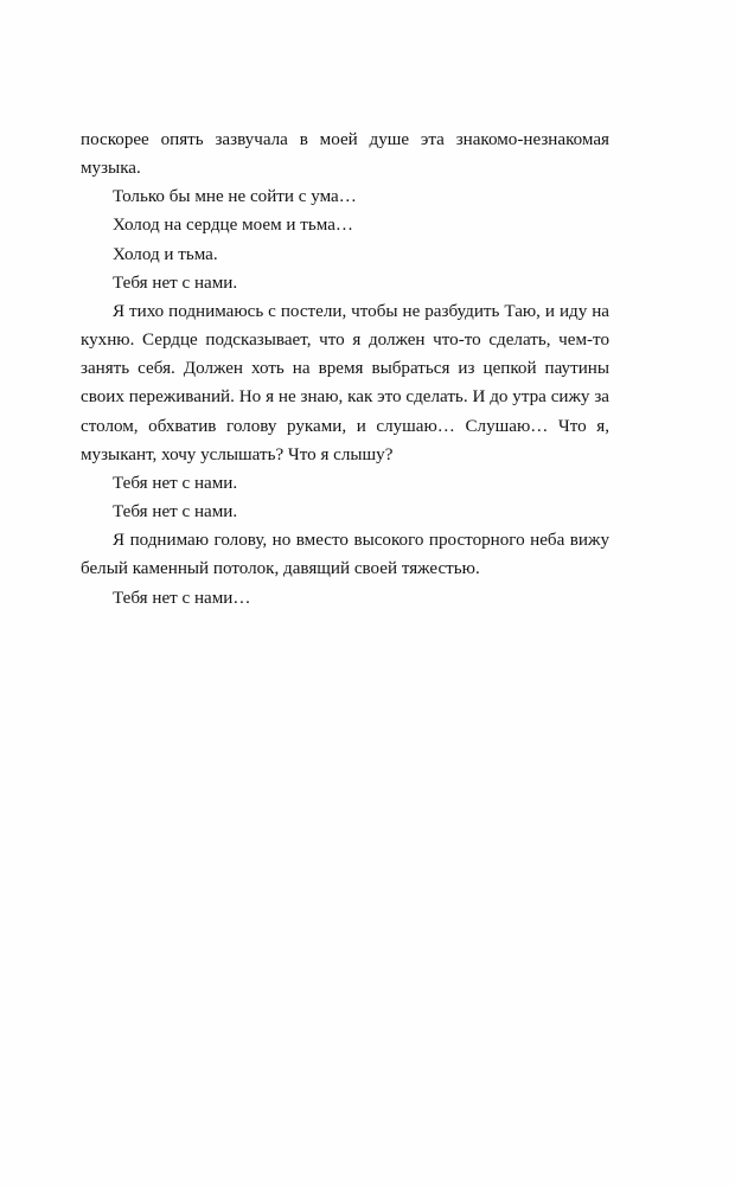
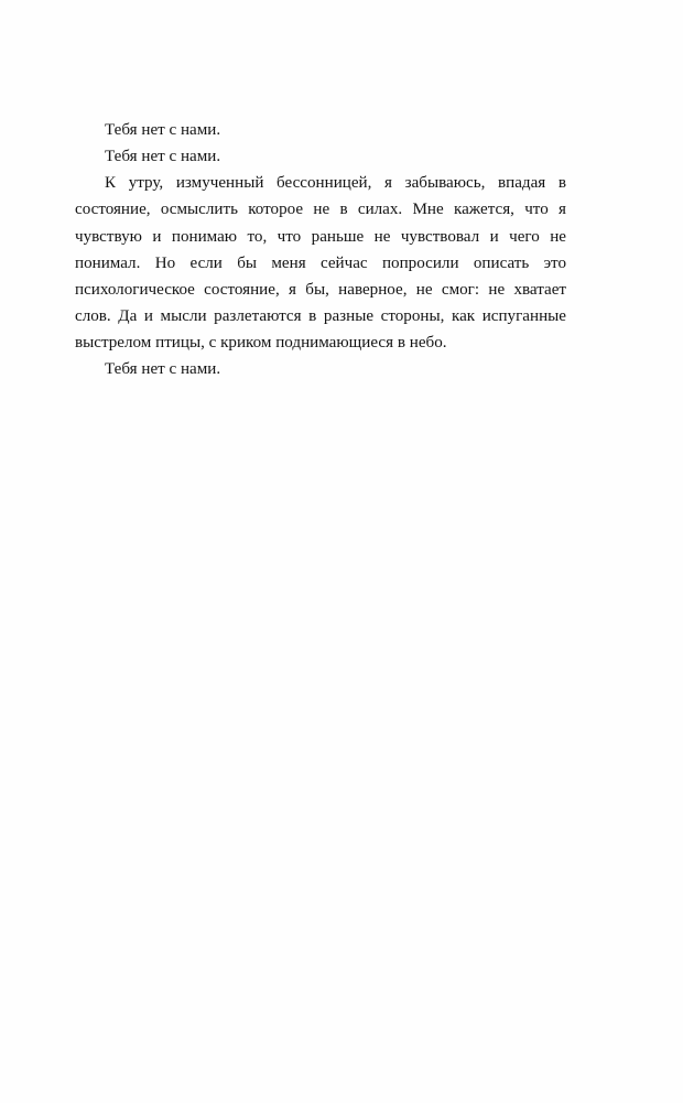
- поскорее опять зазвучала в моей душе эта знакомо-незнакомая музыка.
- Только бы мне не сойти с ума…
- Холод на сердце моем и тьма…
- Холод и тьма.
  Тебя нет с нами.
- Я тихо поднимаюсь с постели, чтобы не разбудить Таю, и иду на кухню. Сердце подсказывает, что я должен что-то сделать, чем-то занять себя. Должен хоть на время выбраться из цепкой паутины своих переживаний. Но я не знаю, как это сделать. И до утра сижу за столом, обхватив голову руками, и слушаю… Слушаю… Что я, музыкант, хочу услышать? Что я слышу?
  Тебя нет с нами.
+ К утру, измученный бессонницей, я забываюсь, впадая в состояние, осмыслить которое не в силах. Мне кажется, что я чувствую и понимаю то, что раньше не чувствовал и чего не понимал. Но если бы меня сейчас попросили описать это психологическое состояние, я бы, наверное, не смог: не хватает слов. Да и мысли разлетаются в разные стороны, как испуганные выстрелом птицы, с криком поднимающиеся в небо.
  Тебя нет с нами.
- Я поднимаю голову, но вместо высокого просторного неба вижу белый каменный потолок, давящий своей тяжестью.
- Тебя нет с нами…
